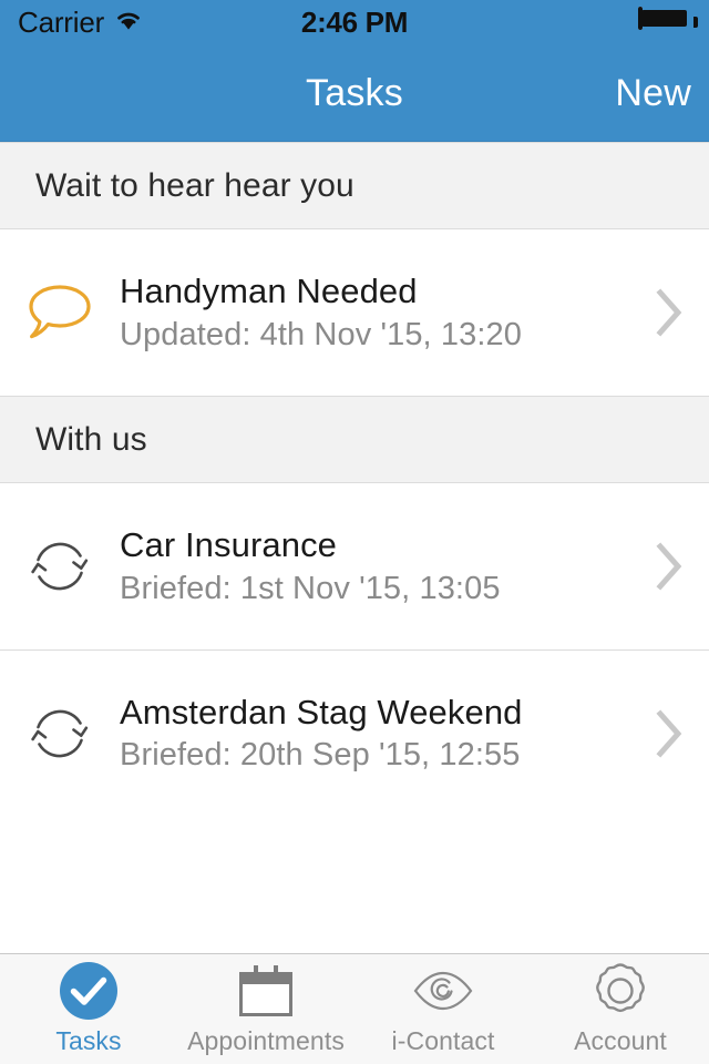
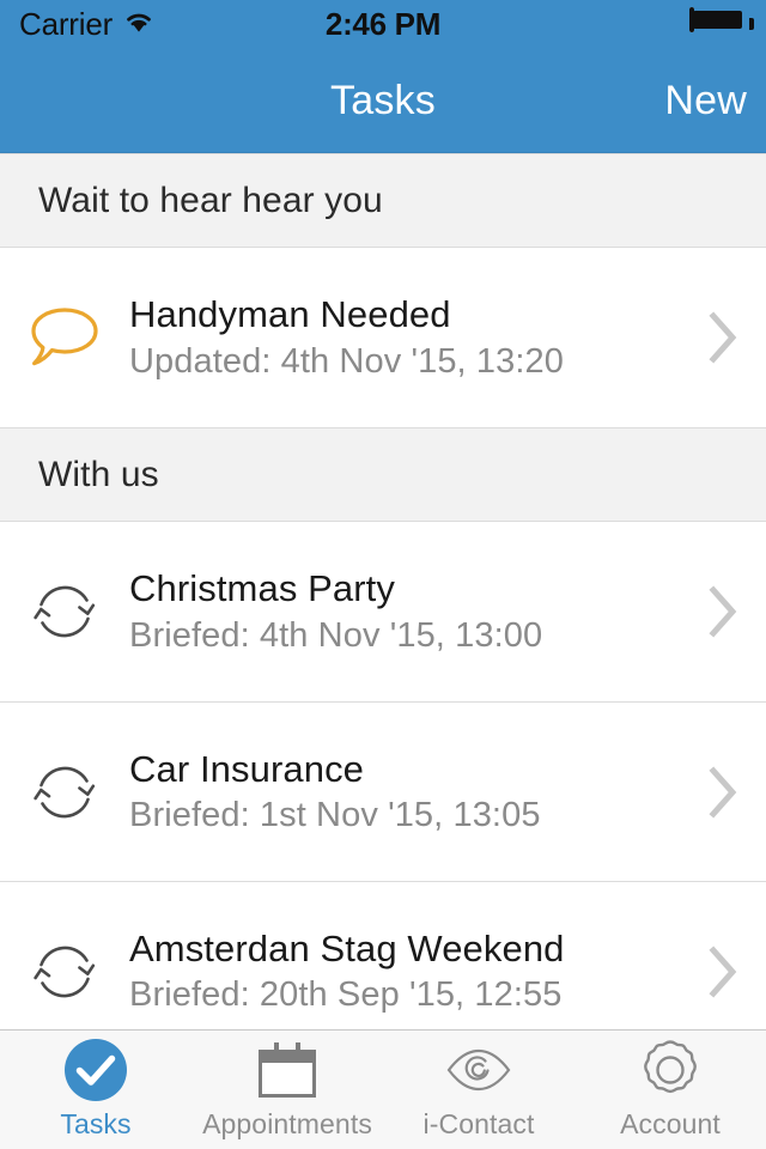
  Carrier
  2:46 PM
  Tasks
  New
  Wait to hear hear you
  Handyman Needed
  Updated: 4th Nov '15, 13:20
  With us
+ Christmas Party
+ Briefed: 4th Nov '15, 13:00
  Car Insurance
  Briefed: 1st Nov '15, 13:05
  Amsterdan Stag Weekend
  Briefed: 20th Sep '15, 12:55
  Tasks
  Appointments
  i-Contact
  Account
